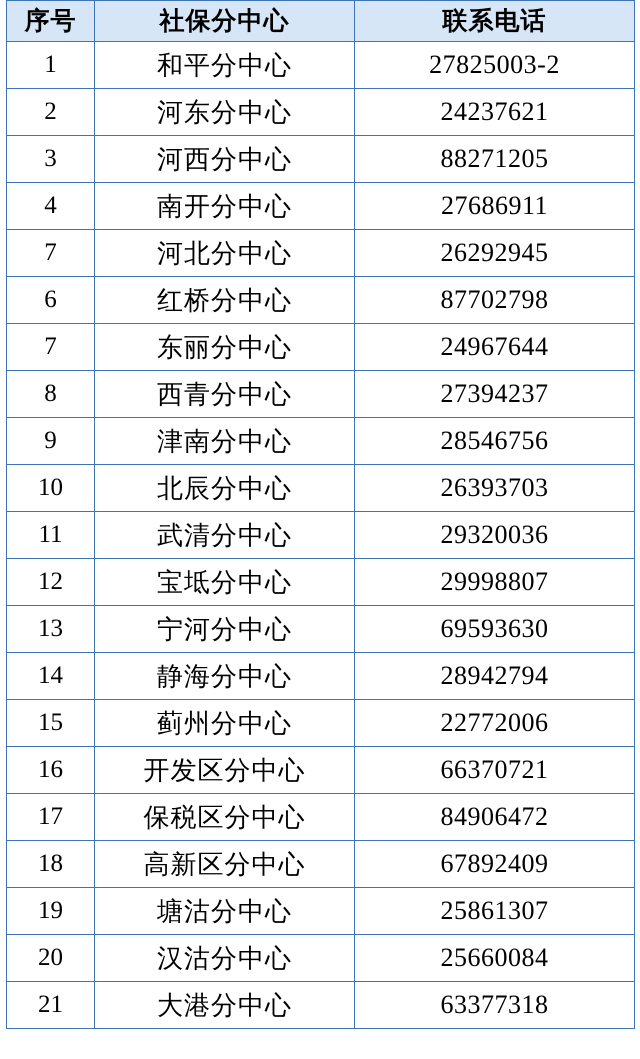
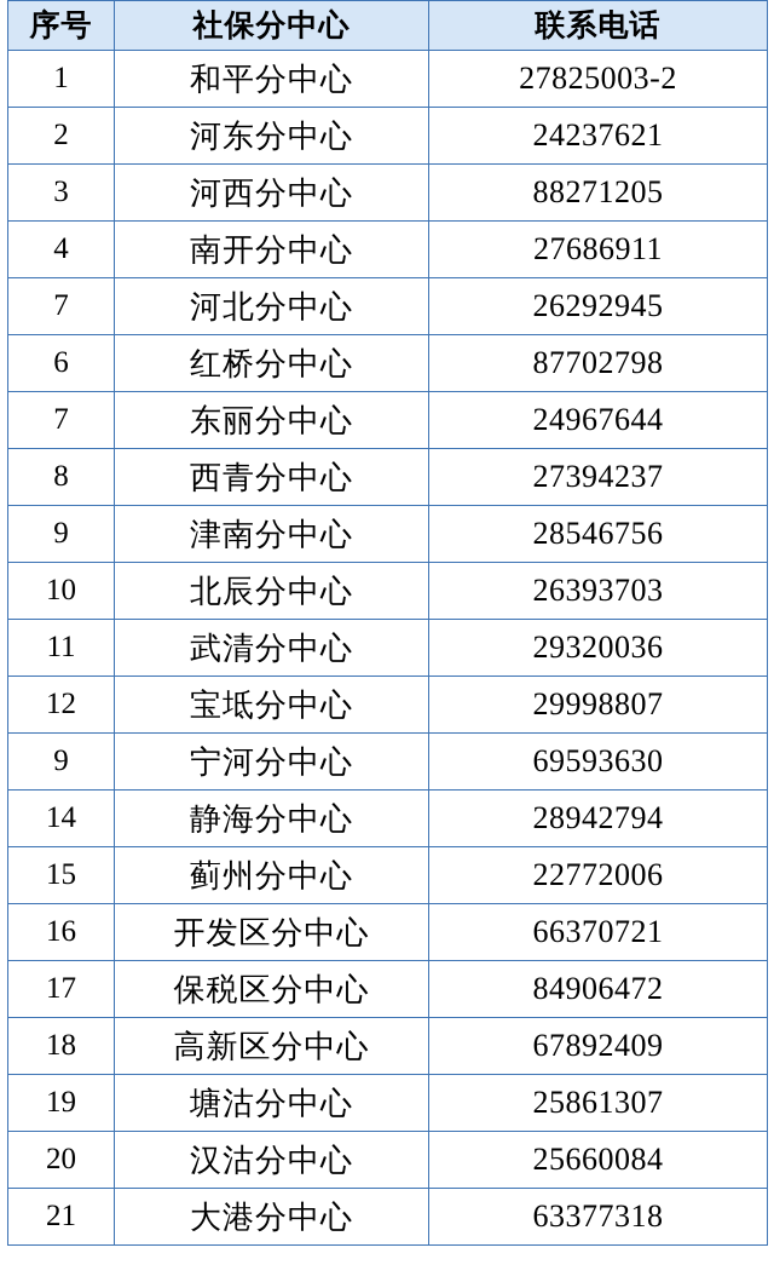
  序号	社保分中心	联系电话
  1	和平分中心	27825003-2
  2	河东分中心	24237621
  3	河西分中心	88271205
  4	南开分中心	27686911
  7	河北分中心	26292945
  6	红桥分中心	87702798
  7	东丽分中心	24967644
  8	西青分中心	27394237
  9	津南分中心	28546756
  10	北辰分中心	26393703
  11	武清分中心	29320036
  12	宝坻分中心	29998807
- 13	宁河分中心	69593630
+ 9	宁河分中心	69593630
  14	静海分中心	28942794
  15	蓟州分中心	22772006
  16	开发区分中心	66370721
  17	保税区分中心	84906472
  18	高新区分中心	67892409
  19	塘沽分中心	25861307
  20	汉沽分中心	25660084
  21	大港分中心	63377318
